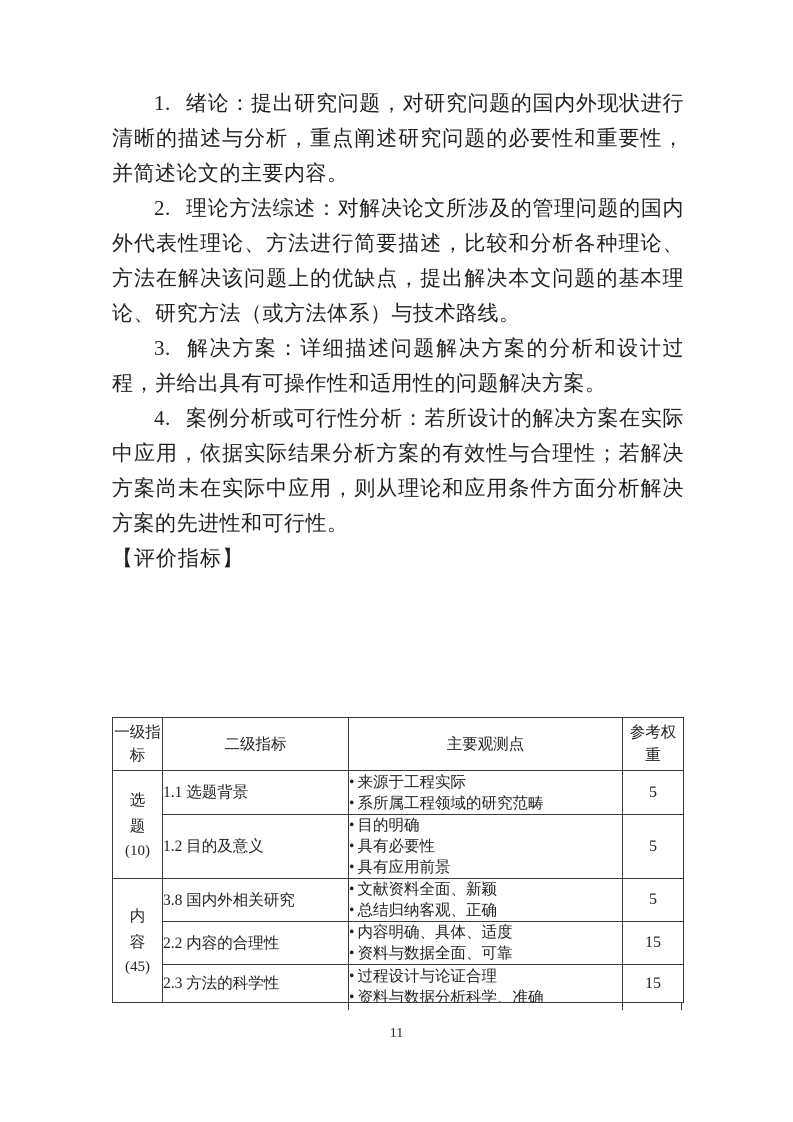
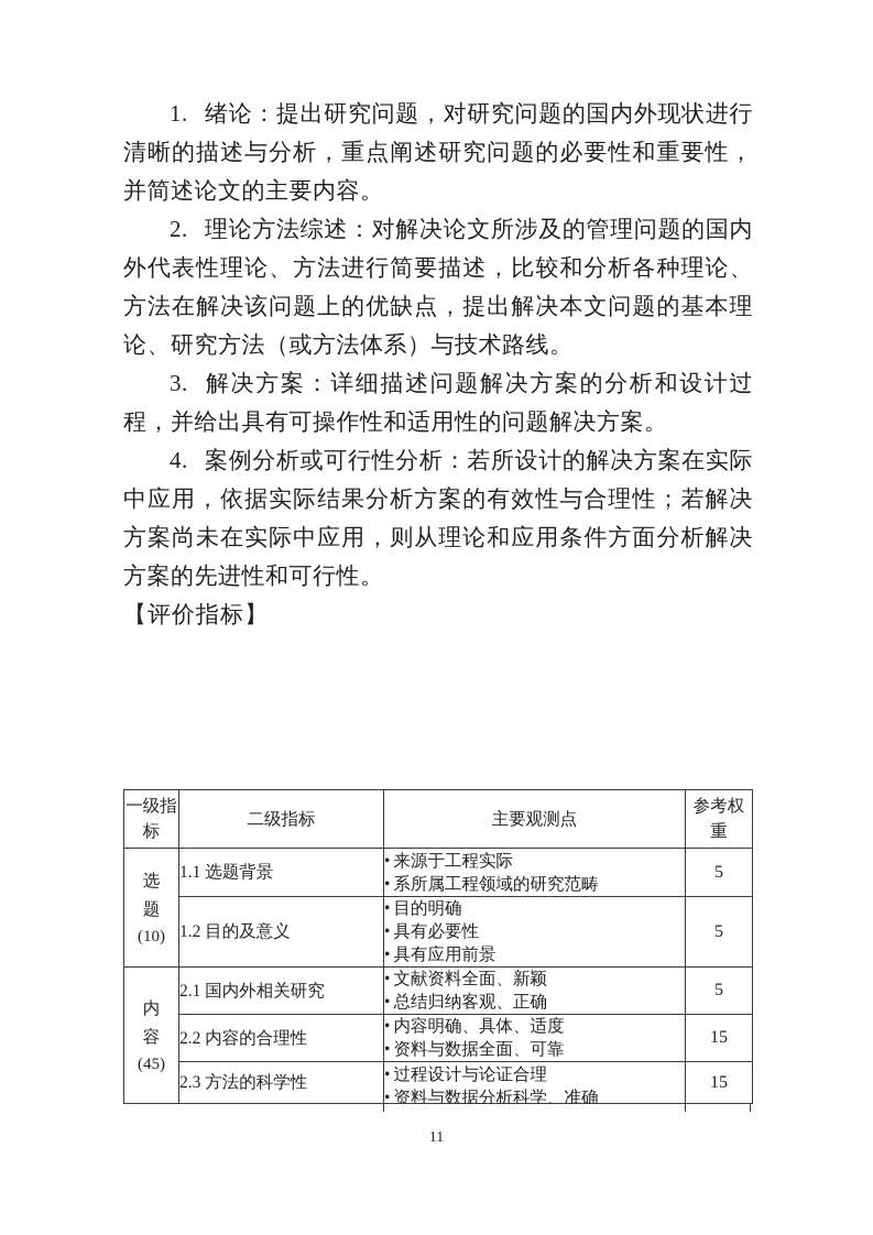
  1. 绪论：提出研究问题，对研究问题的国内外现状进行清晰的描述与分析，重点阐述研究问题的必要性和重要性，并简述论文的主要内容。
  2. 理论方法综述：对解决论文所涉及的管理问题的国内外代表性理论、方法进行简要描述，比较和分析各种理论、方法在解决该问题上的优缺点，提出解决本文问题的基本理论、研究方法（或方法体系）与技术路线。
  3. 解决方案：详细描述问题解决方案的分析和设计过程，并给出具有可操作性和适用性的问题解决方案。
  4. 案例分析或可行性分析：若所设计的解决方案在实际中应用，依据实际结果分析方案的有效性与合理性；若解决方案尚未在实际中应用，则从理论和应用条件方面分析解决方案的先进性和可行性。
  【评价指标】
  一级指标	二级指标	主要观测点	参考权重
  选题 (10)	1.1 选题背景	• 来源于工程实际 • 系所属工程领域的研究范畴	5
  1.2 目的及意义	• 目的明确 • 具有必要性 • 具有应用前景	5
- 内容 (45)	3.8 国内外相关研究	• 文献资料全面、新颖 • 总结归纳客观、正确	5
+ 内容 (45)	2.1 国内外相关研究	• 文献资料全面、新颖 • 总结归纳客观、正确	5
  2.2 内容的合理性	• 内容明确、具体、适度 • 资料与数据全面、可靠	15
  2.3 方法的科学性	• 过程设计与论证合理 • 资料与数据分析科学、准确	15
  11
